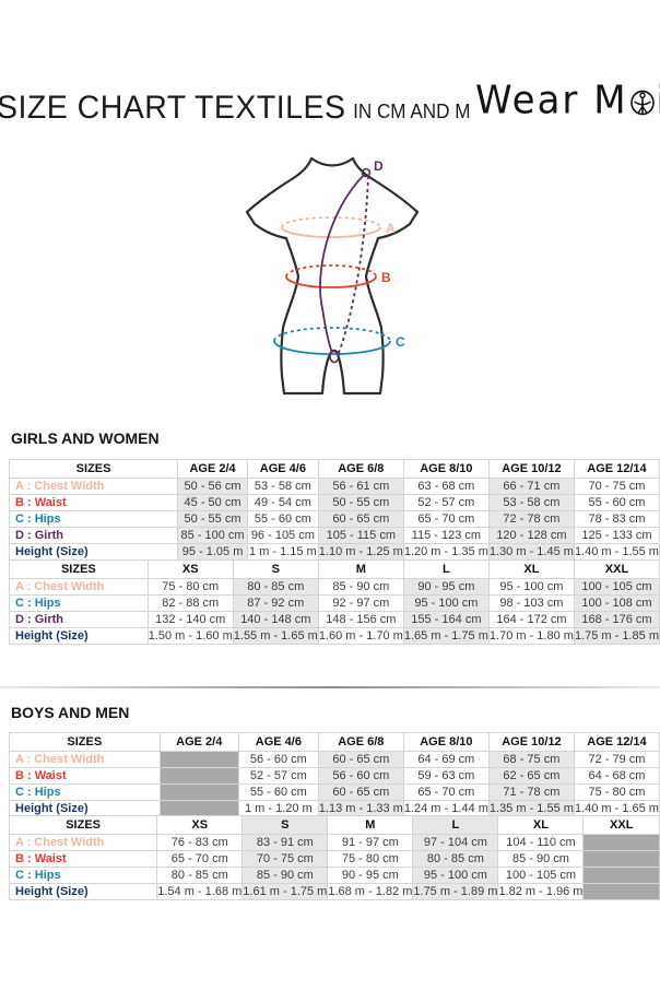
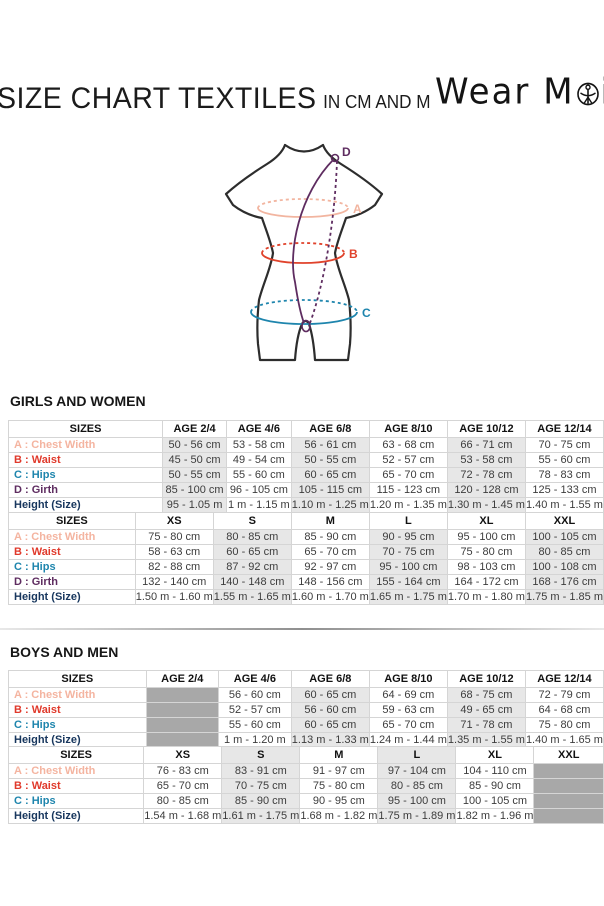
  SIZE CHART TEXTILES IN CM AND M
  Wear M
  D
  A
  B
  C
  GIRLS AND WOMEN
  SIZES	AGE 2/4	AGE 4/6	AGE 6/8	AGE 8/10	AGE 10/12	AGE 12/14
  A : Chest Width	50 - 56 cm	53 - 58 cm	56 - 61 cm	63 - 68 cm	66 - 71 cm	70 - 75 cm
  B : Waist	45 - 50 cm	49 - 54 cm	50 - 55 cm	52 - 57 cm	53 - 58 cm	55 - 60 cm
  C : Hips	50 - 55 cm	55 - 60 cm	60 - 65 cm	65 - 70 cm	72 - 78 cm	78 - 83 cm
  D : Girth	85 - 100 cm	96 - 105 cm	105 - 115 cm	115 - 123 cm	120 - 128 cm	125 - 133 cm
  Height (Size)	95 - 1.05 m	1 m - 1.15 m	1.10 m - 1.25 m	1.20 m - 1.35 m	1.30 m - 1.45 m	1.40 m - 1.55 m
  SIZES	XS	S	M	L	XL	XXL
  A : Chest Width	75 - 80 cm	80 - 85 cm	85 - 90 cm	90 - 95 cm	95 - 100 cm	100 - 105 cm
+ B : Waist	58 - 63 cm	60 - 65 cm	65 - 70 cm	70 - 75 cm	75 - 80 cm	80 - 85 cm
  C : Hips	82 - 88 cm	87 - 92 cm	92 - 97 cm	95 - 100 cm	98 - 103 cm	100 - 108 cm
  D : Girth	132 - 140 cm	140 - 148 cm	148 - 156 cm	155 - 164 cm	164 - 172 cm	168 - 176 cm
  Height (Size)	1.50 m - 1.60 m	1.55 m - 1.65 m	1.60 m - 1.70 m	1.65 m - 1.75 m	1.70 m - 1.80 m	1.75 m - 1.85 m
  BOYS AND MEN
  SIZES	AGE 2/4	AGE 4/6	AGE 6/8	AGE 8/10	AGE 10/12	AGE 12/14
  A : Chest Width		56 - 60 cm	60 - 65 cm	64 - 69 cm	68 - 75 cm	72 - 79 cm
- B : Waist		52 - 57 cm	56 - 60 cm	59 - 63 cm	62 - 65 cm	64 - 68 cm
+ B : Waist		52 - 57 cm	56 - 60 cm	59 - 63 cm	49 - 65 cm	64 - 68 cm
  C : Hips		55 - 60 cm	60 - 65 cm	65 - 70 cm	71 - 78 cm	75 - 80 cm
  Height (Size)		1 m - 1.20 m	1.13 m - 1.33 m	1.24 m - 1.44 m	1.35 m - 1.55 m	1.40 m - 1.65 m
  SIZES	XS	S	M	L	XL	XXL
  A : Chest Width	76 - 83 cm	83 - 91 cm	91 - 97 cm	97 - 104 cm	104 - 110 cm
  B : Waist	65 - 70 cm	70 - 75 cm	75 - 80 cm	80 - 85 cm	85 - 90 cm
  C : Hips	80 - 85 cm	85 - 90 cm	90 - 95 cm	95 - 100 cm	100 - 105 cm
  Height (Size)	1.54 m - 1.68 m	1.61 m - 1.75 m	1.68 m - 1.82 m	1.75 m - 1.89 m	1.82 m - 1.96 m
